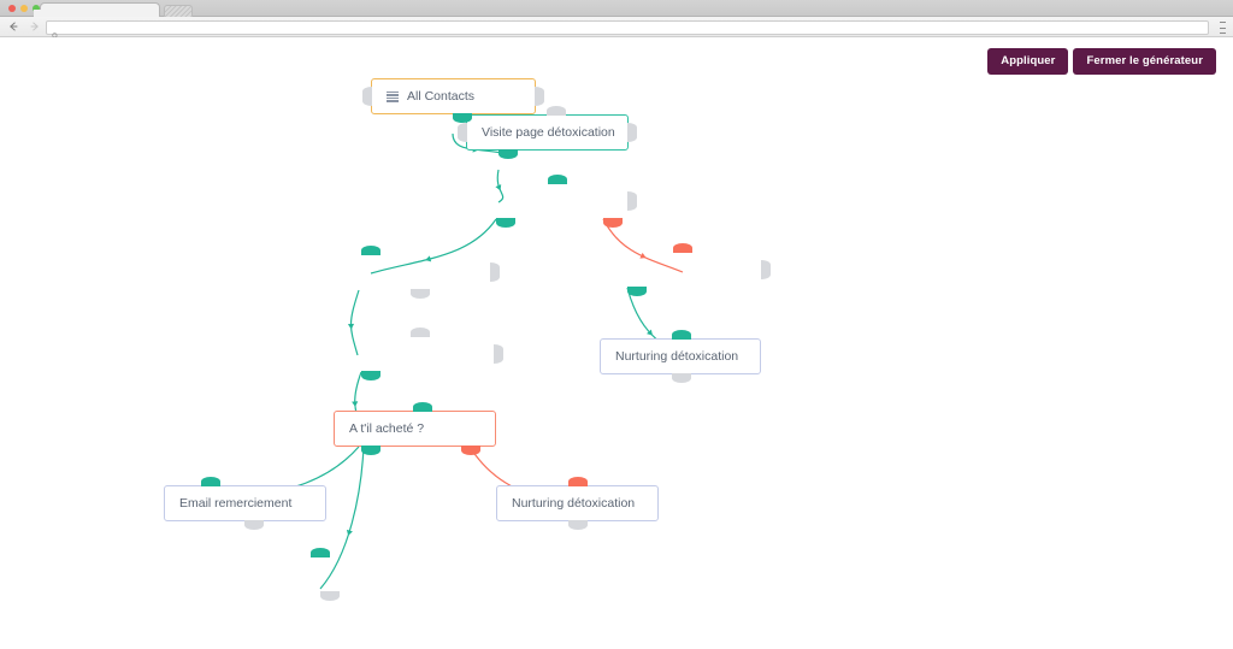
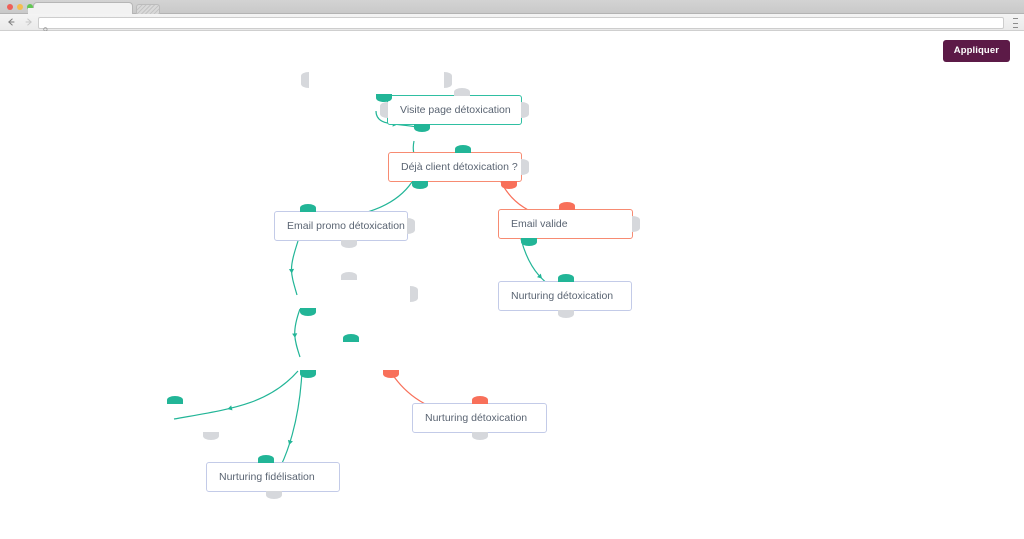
  Appliquer
- Fermer le générateur
- All Contacts
  Visite page détoxication
+ Déjà client détoxication ?
+ Email promo détoxication
+ Email valide
  Nurturing détoxication
- A t'il acheté ?
- Email remerciement
  Nurturing détoxication
+ Nurturing fidélisation
